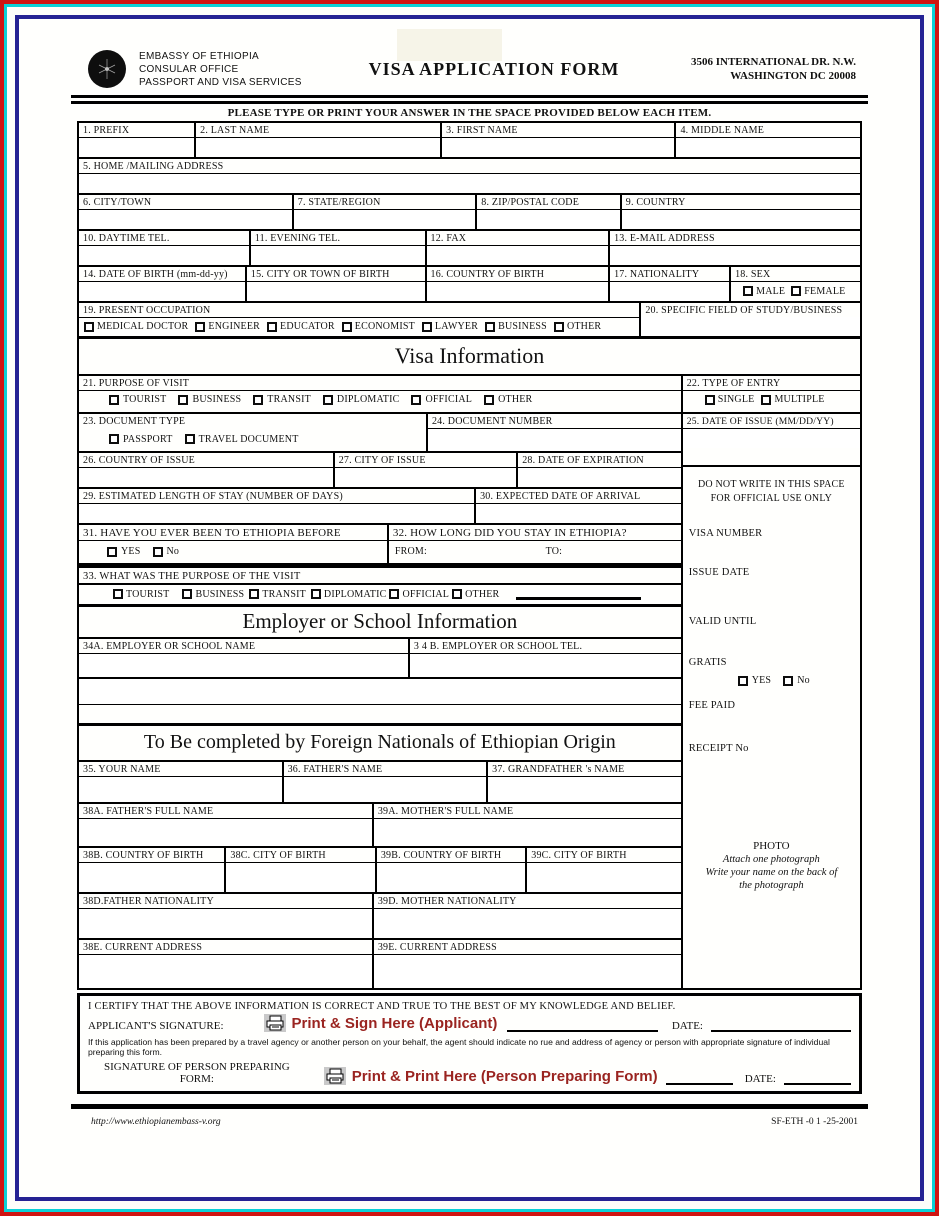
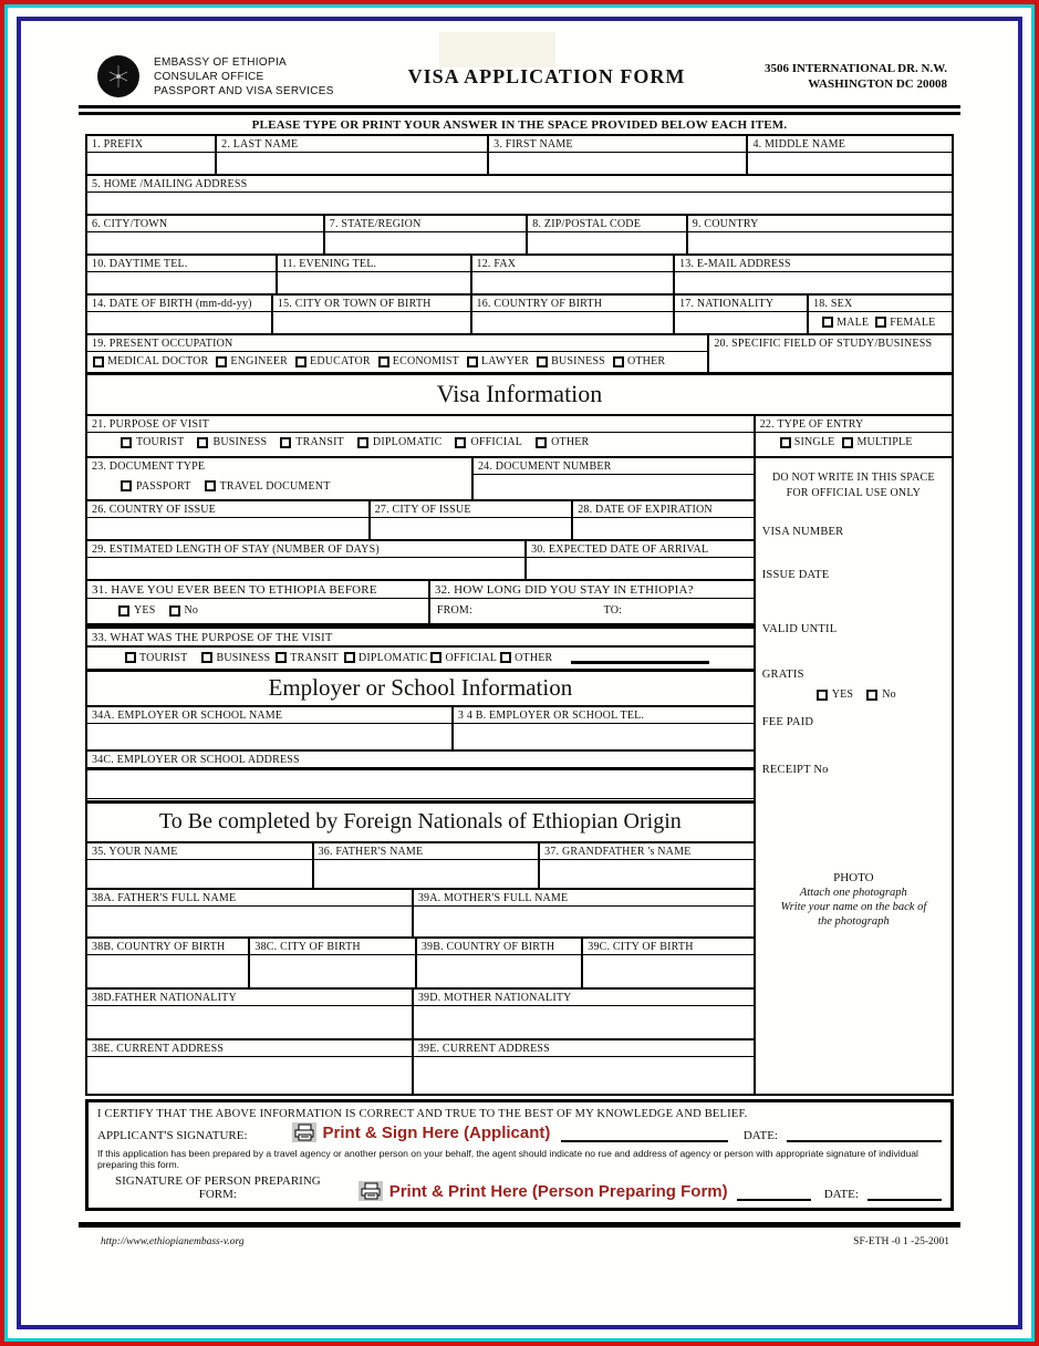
  EMBASSY OF ETHIOPIA
  CONSULAR OFFICE
  PASSPORT AND VISA SERVICES
  VISA APPLICATION FORM
  3506 INTERNATIONAL DR. N.W.
  WASHINGTON DC 20008
  PLEASE TYPE OR PRINT YOUR ANSWER IN THE SPACE PROVIDED BELOW EACH ITEM.
  1. PREFIX
  2. LAST NAME
  3. FIRST NAME
  4. MIDDLE NAME
  5. HOME /MAILING ADDRESS
  6. CITY/TOWN
  7. STATE/REGION
  8. ZIP/POSTAL CODE
  9. COUNTRY
  10. DAYTIME TEL.
  11. EVENING TEL.
  12. FAX
  13. E-MAIL ADDRESS
  14. DATE OF BIRTH (mm-dd-yy)
  15. CITY OR TOWN OF BIRTH
  16. COUNTRY OF BIRTH
  17. NATIONALITY
  18. SEX
  MALE
  FEMALE
  19. PRESENT OCCUPATION
  MEDICAL DOCTOR
  ENGINEER
  EDUCATOR
  ECONOMIST
  LAWYER
  BUSINESS
  OTHER
  20. SPECIFIC FIELD OF STUDY/BUSINESS
  Visa Information
  21. PURPOSE OF VISIT
  TOURIST
  BUSINESS
  TRANSIT
  DIPLOMATIC
  OFFICIAL
  OTHER
  23. DOCUMENT TYPE
  PASSPORT
  TRAVEL DOCUMENT
  24. DOCUMENT NUMBER
  26. COUNTRY OF ISSUE
  27. CITY OF ISSUE
  28. DATE OF EXPIRATION
  29. ESTIMATED LENGTH OF STAY (NUMBER OF DAYS)
  30. EXPECTED DATE OF ARRIVAL
  31. HAVE YOU EVER BEEN TO ETHIOPIA BEFORE
  YES
  No
  32. HOW LONG DID YOU STAY IN ETHIOPIA?
  FROM:
  TO:
  33. WHAT WAS THE PURPOSE OF THE VISIT
  TOURIST
  BUSINESS
  TRANSIT
  DIPLOMATIC
  OFFICIAL
  OTHER
  Employer or School Information
  34A. EMPLOYER OR SCHOOL NAME
  3 4 B. EMPLOYER OR SCHOOL TEL.
+ 34C. EMPLOYER OR SCHOOL ADDRESS
  To Be completed by Foreign Nationals of Ethiopian Origin
  35. YOUR NAME
  36. FATHER'S NAME
  37. GRANDFATHER 's NAME
  38A. FATHER'S FULL NAME
  39A. MOTHER'S FULL NAME
  38B. COUNTRY OF BIRTH
  38C. CITY OF BIRTH
  39B. COUNTRY OF BIRTH
  39C. CITY OF BIRTH
  38D.FATHER NATIONALITY
  39D. MOTHER NATIONALITY
  38E. CURRENT ADDRESS
  39E. CURRENT ADDRESS
  22. TYPE OF ENTRY
  SINGLE
  MULTIPLE
- 25. DATE OF ISSUE (MM/DD/YY)
  DO NOT WRITE IN THIS SPACE
  FOR OFFICIAL USE ONLY
  VISA NUMBER
  ISSUE DATE
  VALID UNTIL
  GRATIS
  YES
  No
  FEE PAID
  RECEIPT No
  PHOTO
  Attach one photograph
  Write your name on the back of
  the photograph
  I CERTIFY THAT THE ABOVE INFORMATION IS CORRECT AND TRUE TO THE BEST OF MY KNOWLEDGE AND BELIEF.
  APPLICANT'S SIGNATURE:
  Print & Sign Here (Applicant)
  DATE:
  If this application has been prepared by a travel agency or another person on your behalf, the agent should indicate no rue and address of agency or person with appropriate signature of individual preparing this form.
  SIGNATURE OF PERSON PREPARING
  FORM:
  Print & Print Here (Person Preparing Form)
  DATE:
  http://www.ethiopianembass-v.org
  SF-ETH -0 1 -25-2001
